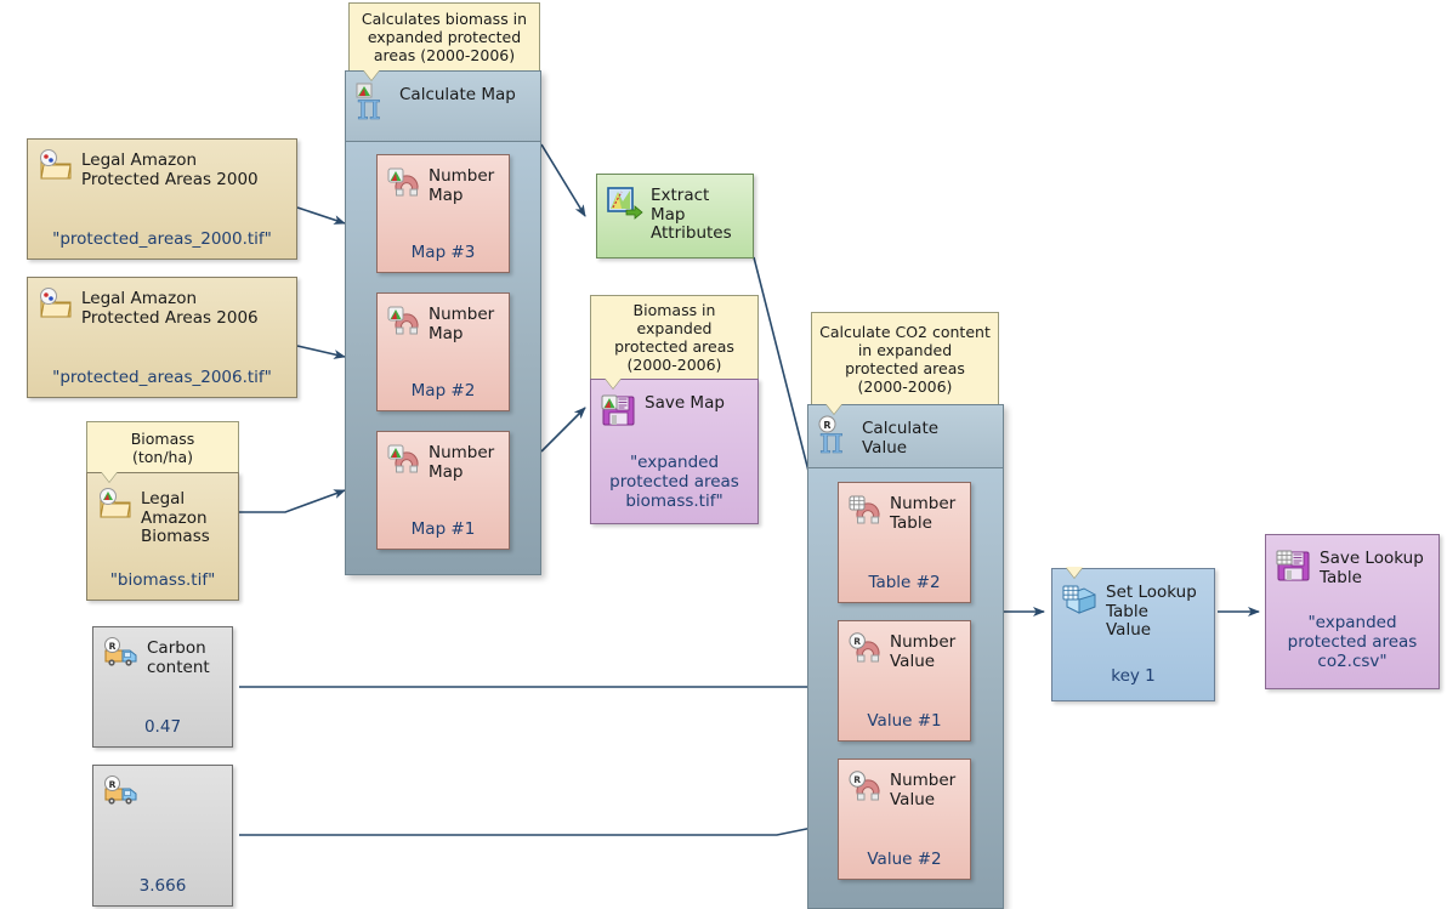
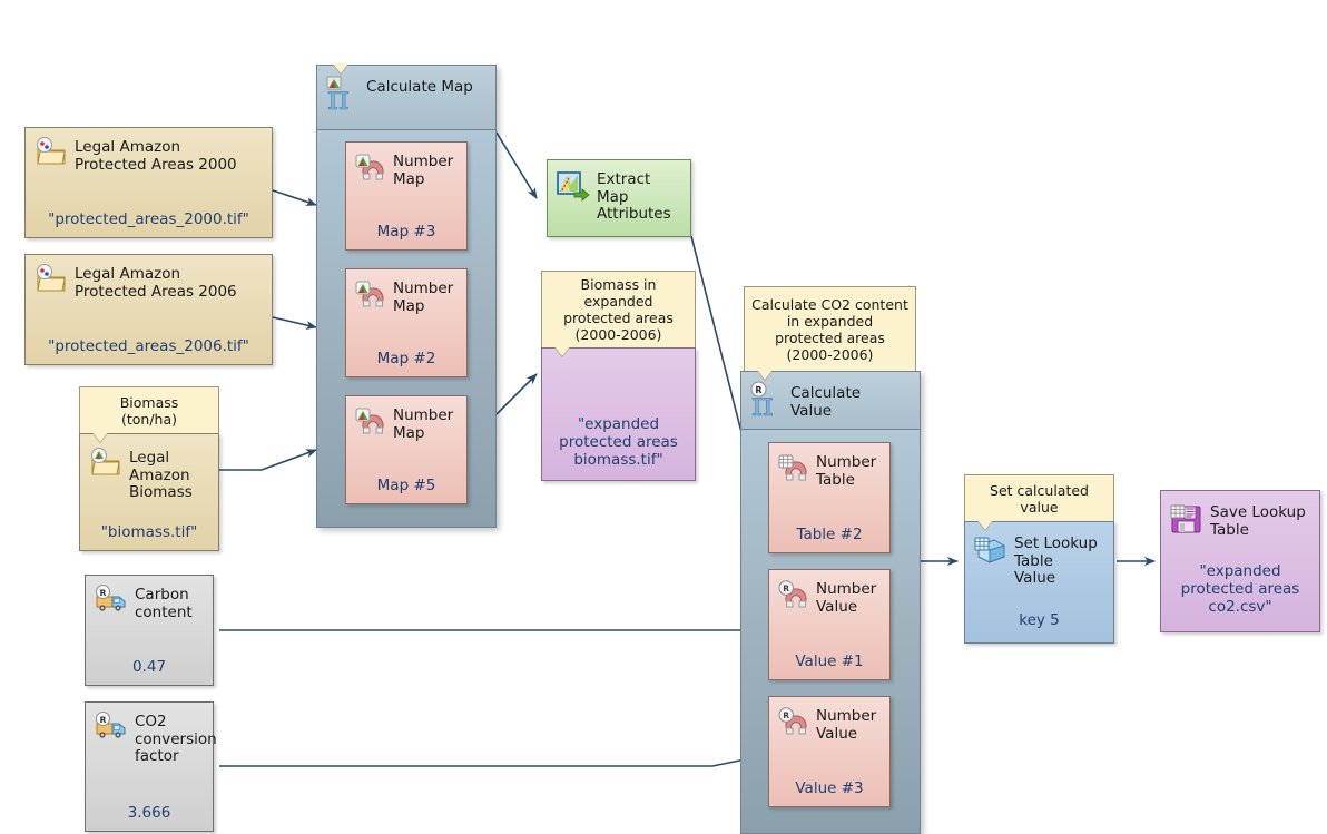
- Calculates biomass in
- expanded protected
- areas (2000-2006)
  π
  Calculate Map
  Number
  Map
  Map #3
  Number
  Map
  Map #2
  Number
  Map
- Map #1
+ Map #5
  Legal Amazon
  Protected Areas 2000
  "protected_areas_2000.tif"
  Legal Amazon
  Protected Areas 2006
  "protected_areas_2006.tif"
  Biomass
  (ton/ha)
  Legal
  Amazon
  Biomass
  "biomass.tif"
  R
  Carbon
  content
  0.47
  R
+ CO2
+ conversion
+ factor
  3.666
  Extract
  Map
  Attributes
  Biomass in
  expanded
  protected areas
  (2000-2006)
- Save Map
  "expanded
  protected areas
  biomass.tif"
  Calculate CO2 content
  in expanded
  protected areas
  (2000-2006)
  π
  R
  Calculate
  Value
  Number
  Table
  Table #2
  R
  Number
  Value
  Value #1
  R
  Number
  Value
- Value #2
+ Value #3
+ Set calculated
+ value
  Set Lookup
  Table
  Value
- key 1
+ key 5
  Save Lookup
  Table
  "expanded
  protected areas
  co2.csv"
